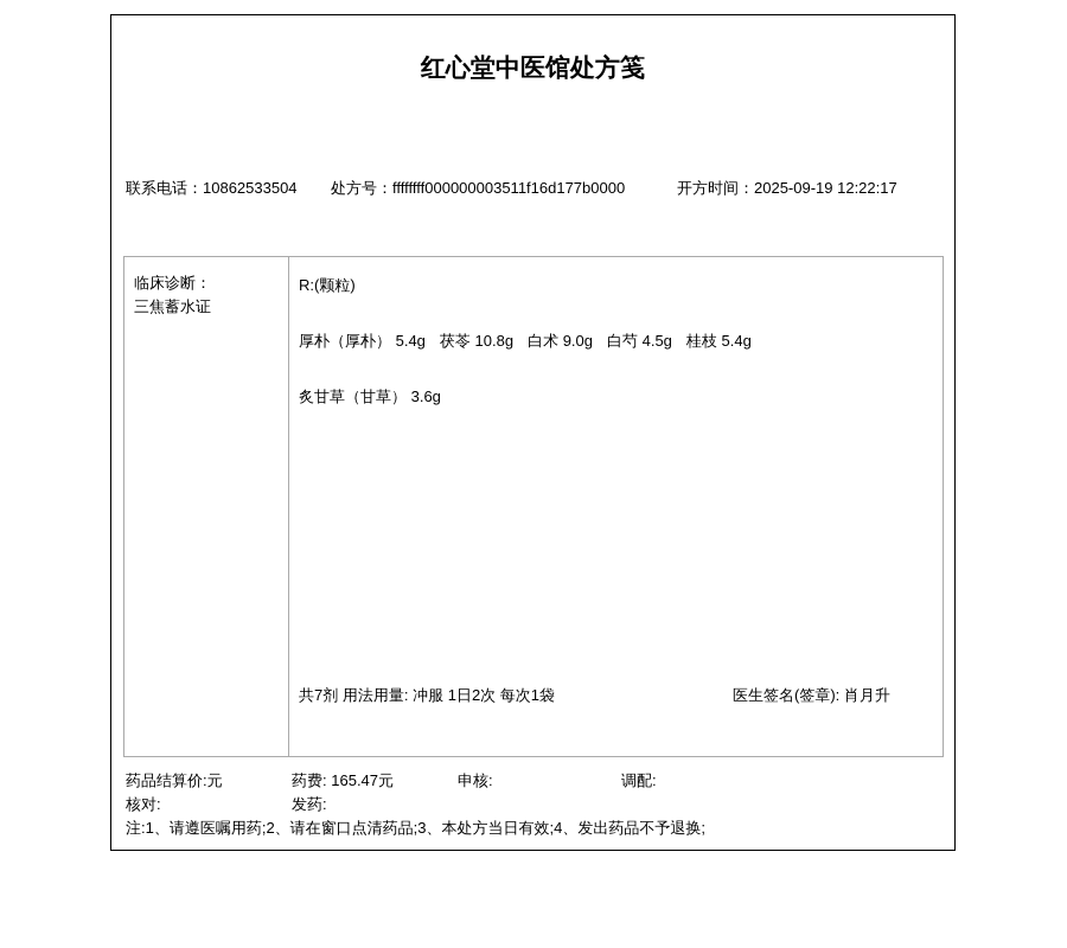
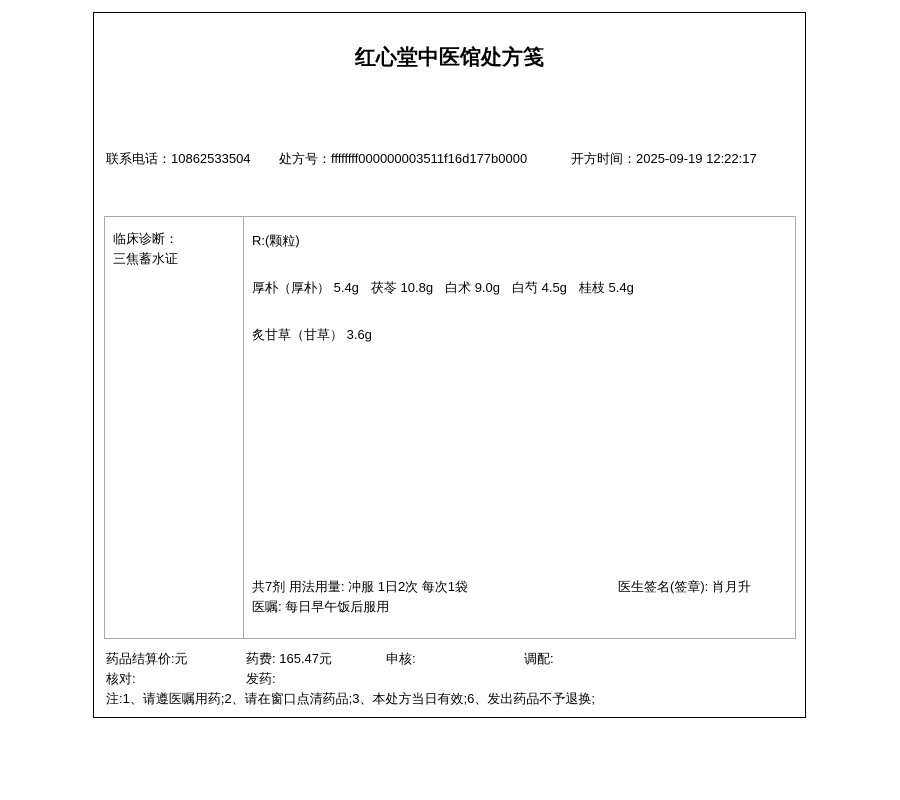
  红心堂中医馆处方笺
  联系电话：10862533504 处方号：ffffffff000000003511f16d177b0000 开方时间：2025-09-19 12:22:17
  临床诊断：三焦蓄水证
  R:(颗粒)
  厚朴（厚朴） 5.4g 茯苓 10.8g 白术 9.0g 白芍 4.5g 桂枝 5.4g
  炙甘草（甘草） 3.6g
  共7剂 用法用量: 冲服 1日2次 每次1袋
+ 医嘱: 每日早午饭后服用
  医生签名(签章): 肖月升
  药品结算价:元 药费: 165.47元 申核: 调配:
  核对: 发药:
- 注:1、请遵医嘱用药;2、请在窗口点清药品;3、本处方当日有效;4、发出药品不予退换;
+ 注:1、请遵医嘱用药;2、请在窗口点清药品;3、本处方当日有效;6、发出药品不予退换;
